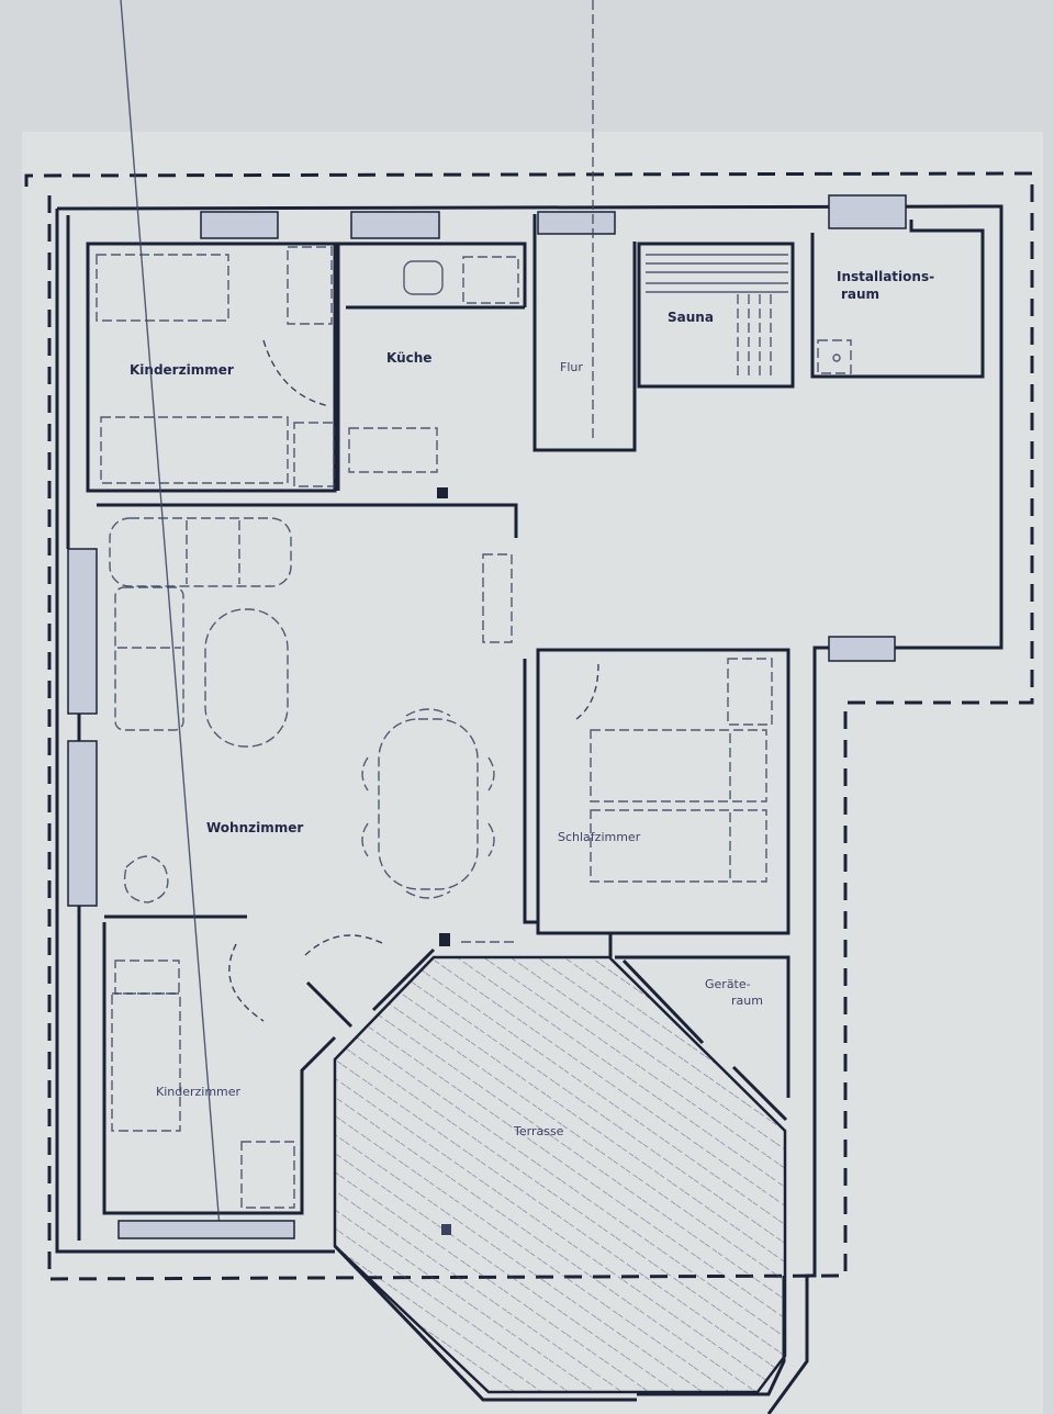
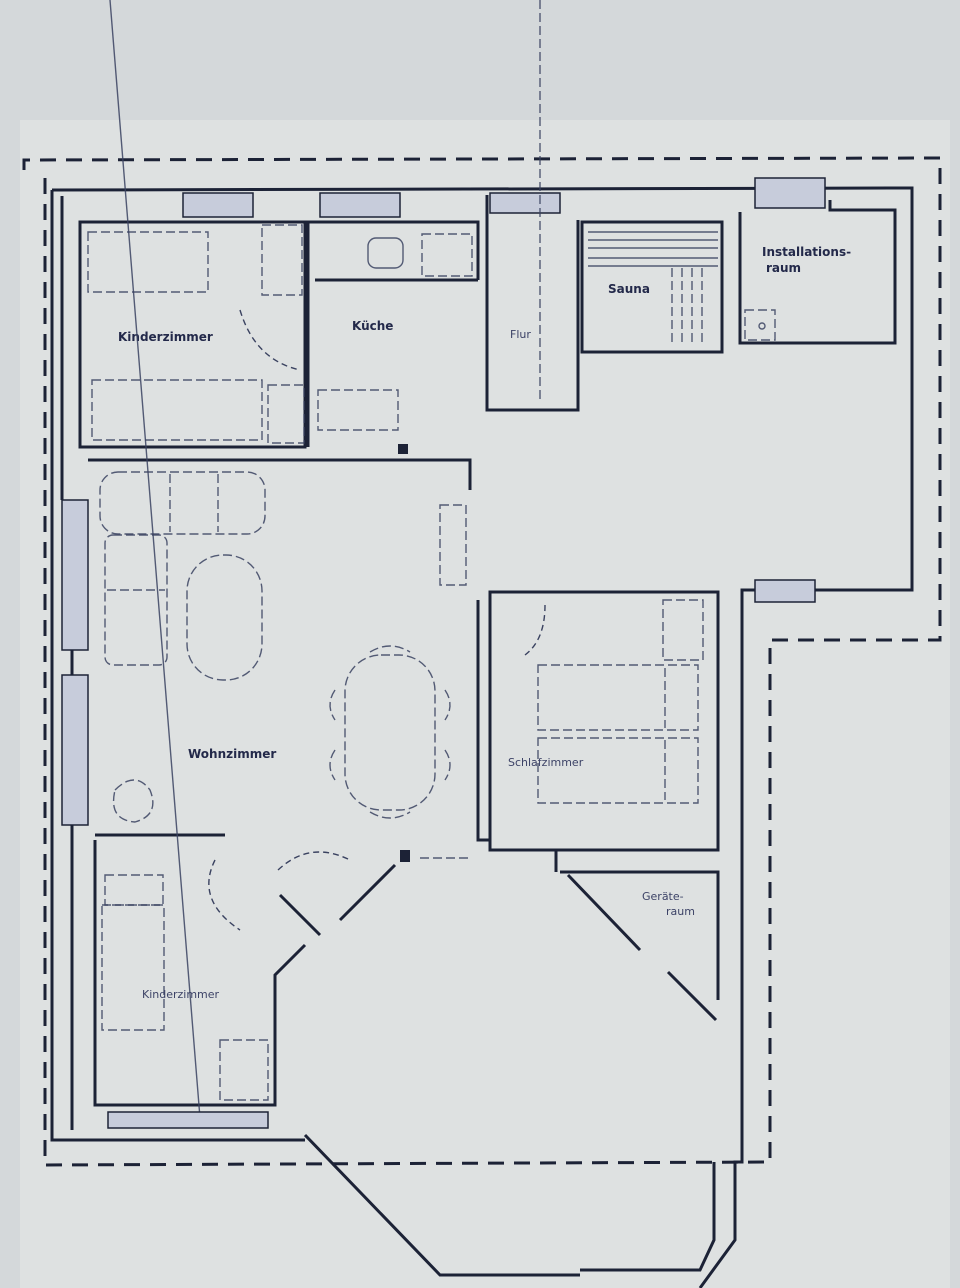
  Kinderzimmer
  Küche
  Flur
  Sauna
  Installations-
  raum
  Wohnzimmer
  Schlafzimmer
  Kinderzimmer
- Terrasse
  Geräte-
  raum
